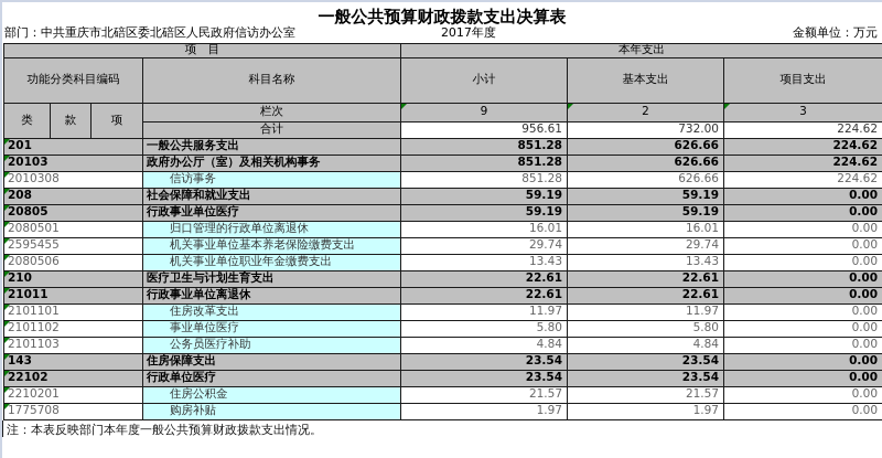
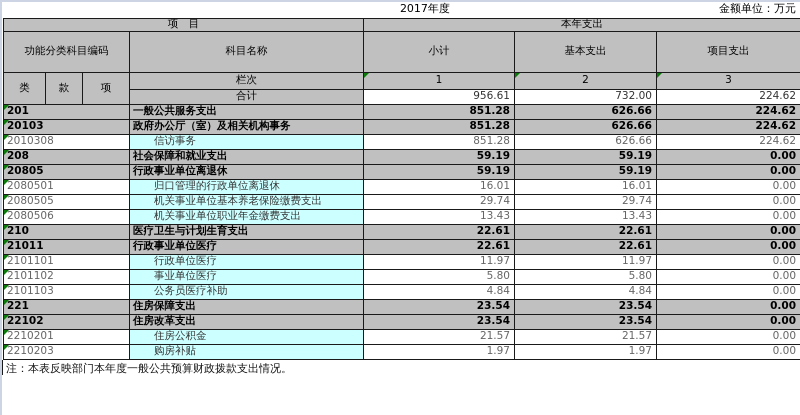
- 一般公共预算财政拨款支出决算表
- 部门：中共重庆市北碚区委北碚区人民政府信访办公室
  2017年度
  金额单位：万元
  项 目	本年支出
  功能分类科目编码	科目名称	小计	基本支出	项目支出
- 类	款	项	栏次	9	2	3
+ 类	款	项	栏次	1	2	3
  合计	956.61	732.00	224.62
  201	一般公共服务支出	851.28	626.66	224.62
  20103	政府办公厅（室）及相关机构事务	851.28	626.66	224.62
  2010308	信访事务	851.28	626.66	224.62
  208	社会保障和就业支出	59.19	59.19	0.00
- 20805	行政事业单位医疗	59.19	59.19	0.00
+ 20805	行政事业单位离退休	59.19	59.19	0.00
  2080501	归口管理的行政单位离退休	16.01	16.01	0.00
- 2595455	机关事业单位基本养老保险缴费支出	29.74	29.74	0.00
+ 2080505	机关事业单位基本养老保险缴费支出	29.74	29.74	0.00
  2080506	机关事业单位职业年金缴费支出	13.43	13.43	0.00
  210	医疗卫生与计划生育支出	22.61	22.61	0.00
- 21011	行政事业单位离退休	22.61	22.61	0.00
+ 21011	行政事业单位医疗	22.61	22.61	0.00
- 2101101	住房改革支出	11.97	11.97	0.00
+ 2101101	行政单位医疗	11.97	11.97	0.00
  2101102	事业单位医疗	5.80	5.80	0.00
  2101103	公务员医疗补助	4.84	4.84	0.00
- 143	住房保障支出	23.54	23.54	0.00
+ 221	住房保障支出	23.54	23.54	0.00
- 22102	行政单位医疗	23.54	23.54	0.00
+ 22102	住房改革支出	23.54	23.54	0.00
  2210201	住房公积金	21.57	21.57	0.00
- 1775708	购房补贴	1.97	1.97	0.00
+ 2210203	购房补贴	1.97	1.97	0.00
  注：本表反映部门本年度一般公共预算财政拨款支出情况。
